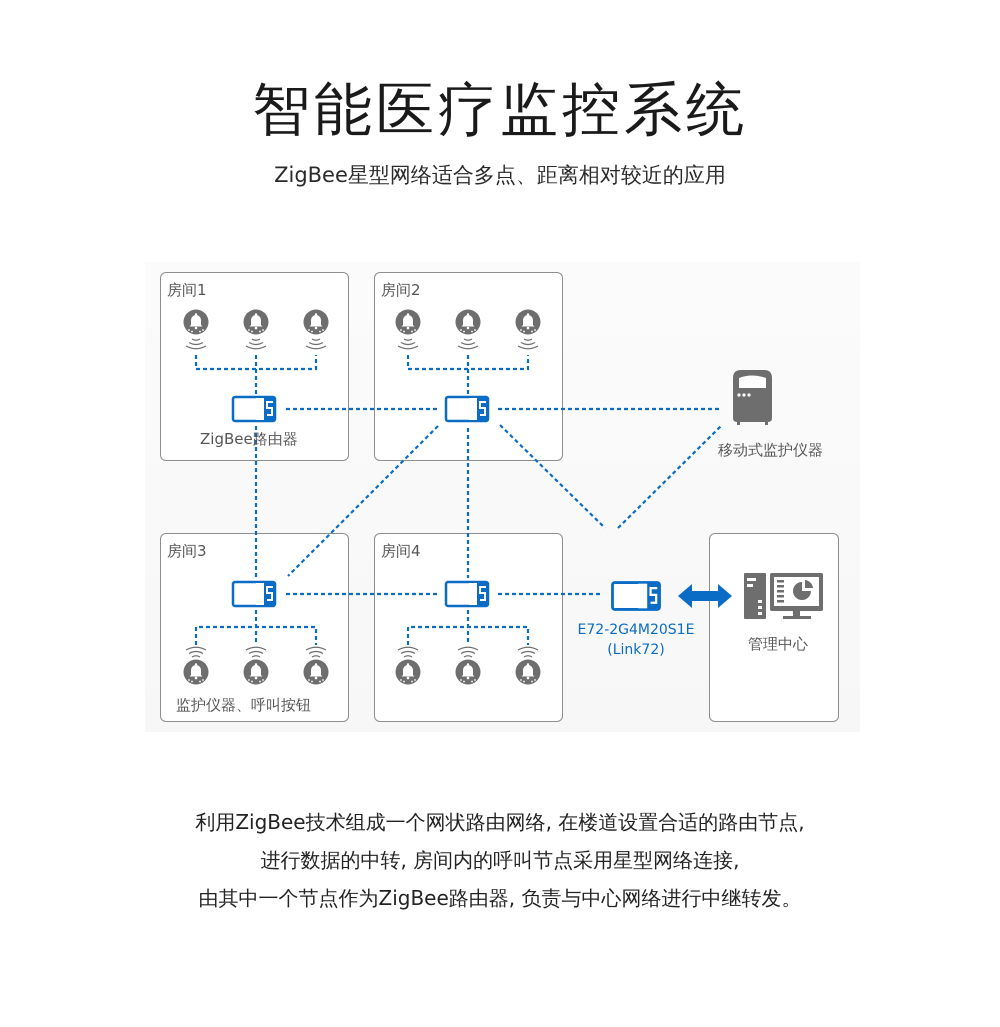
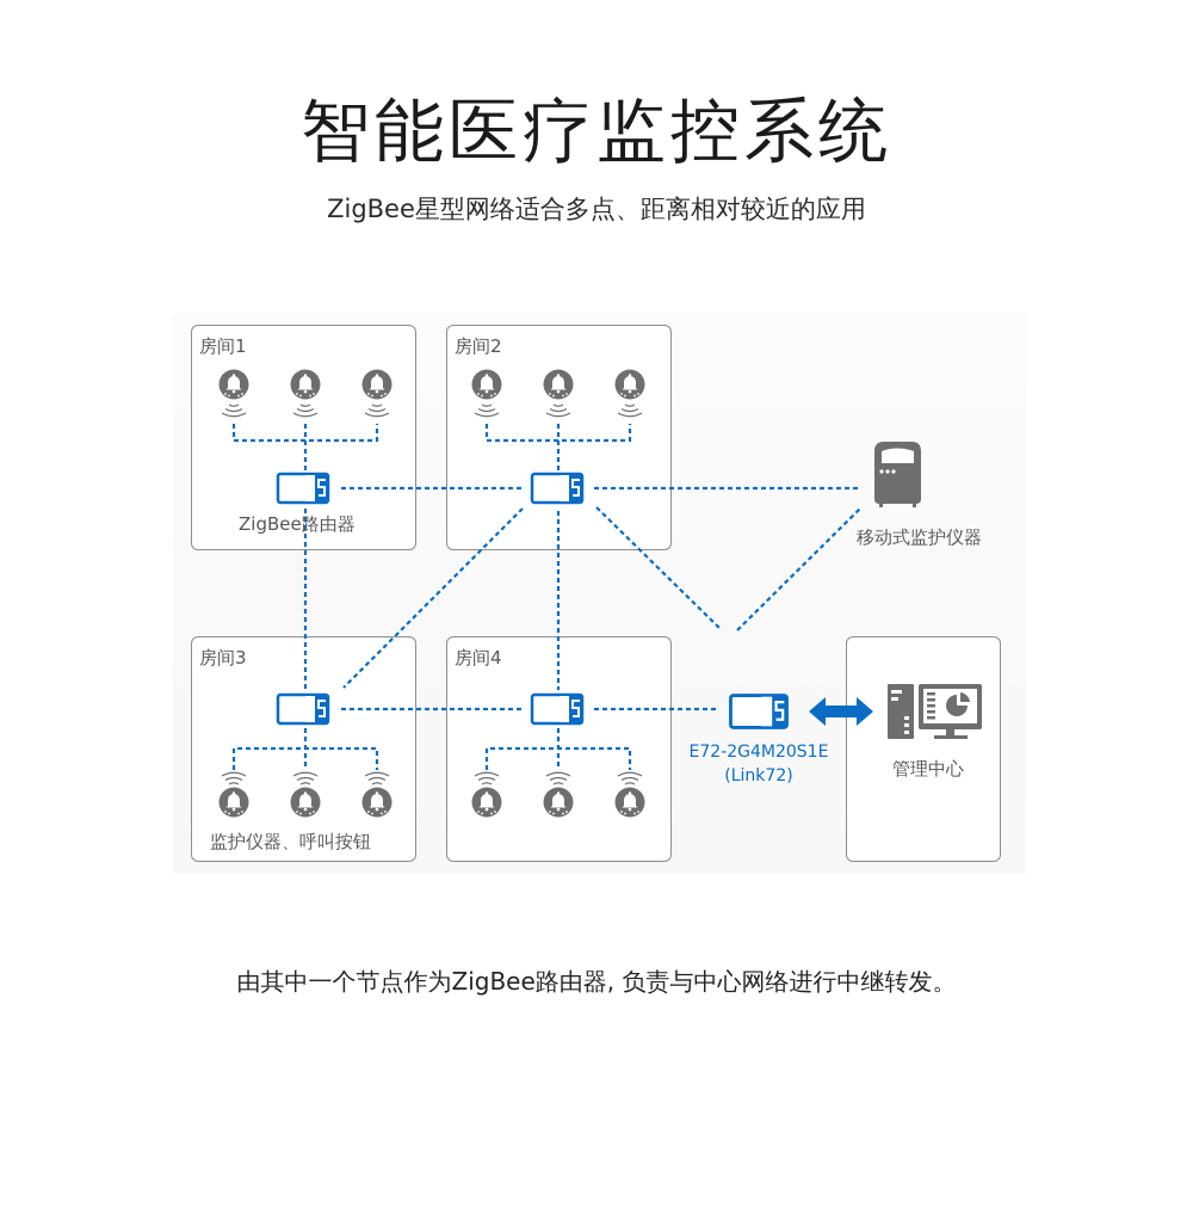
  智能医疗监控系统
  ZigBee星型网络适合多点、距离相对较近的应用
  房间1
  房间2
  房间3
  房间4
  ZigBee路由器
  监护仪器、呼叫按钮
  移动式监护仪器
  管理中心
  E72-2G4M20S1E
  (Link72)
- 利用ZigBee技术组成一个网状路由网络, 在楼道设置合适的路由节点,
- 进行数据的中转, 房间内的呼叫节点采用星型网络连接,
  由其中一个节点作为ZigBee路由器, 负责与中心网络进行中继转发。
